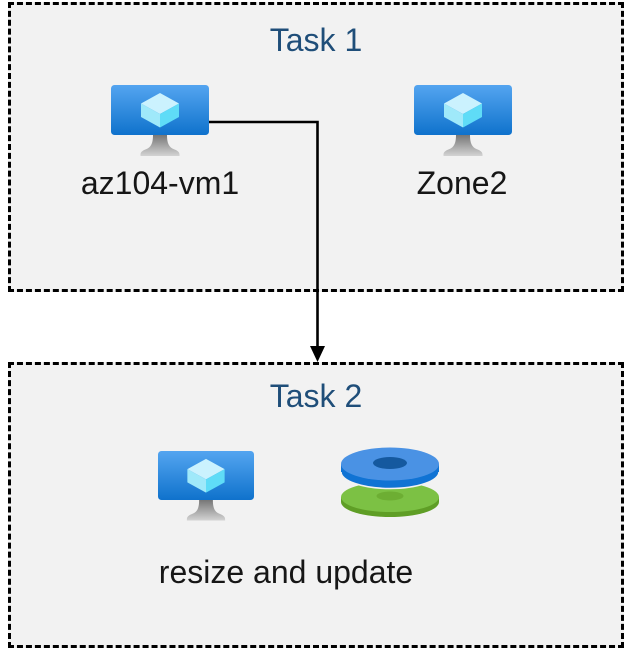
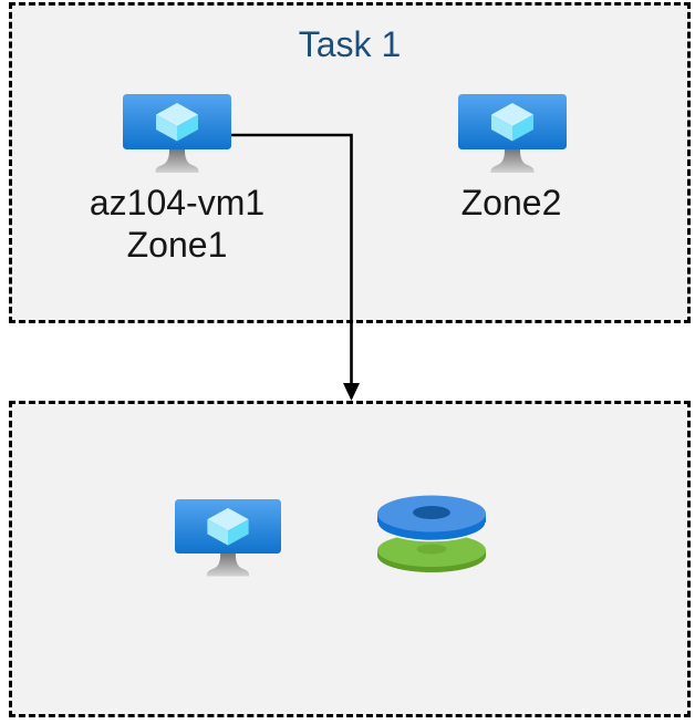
  Task 1
  az104-vm1
+ Zone1
  Zone2
- Task 2
- resize and update
